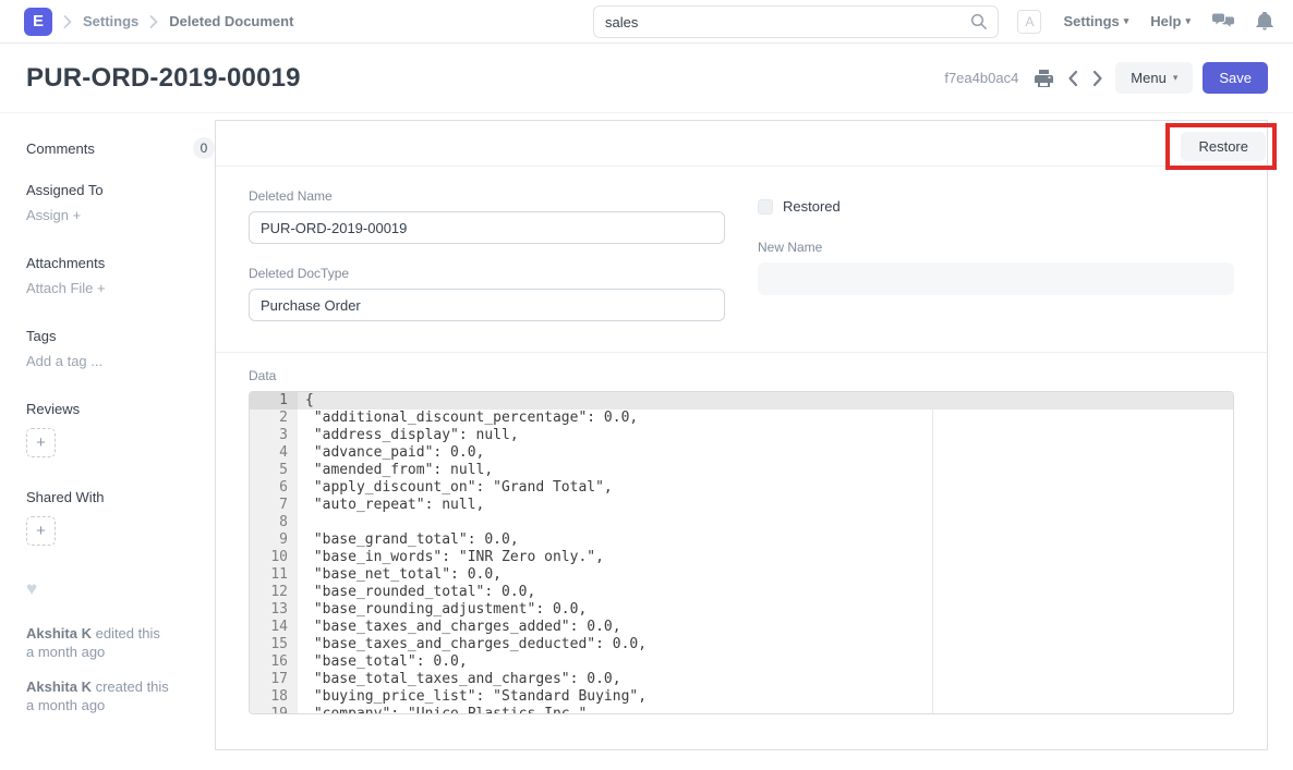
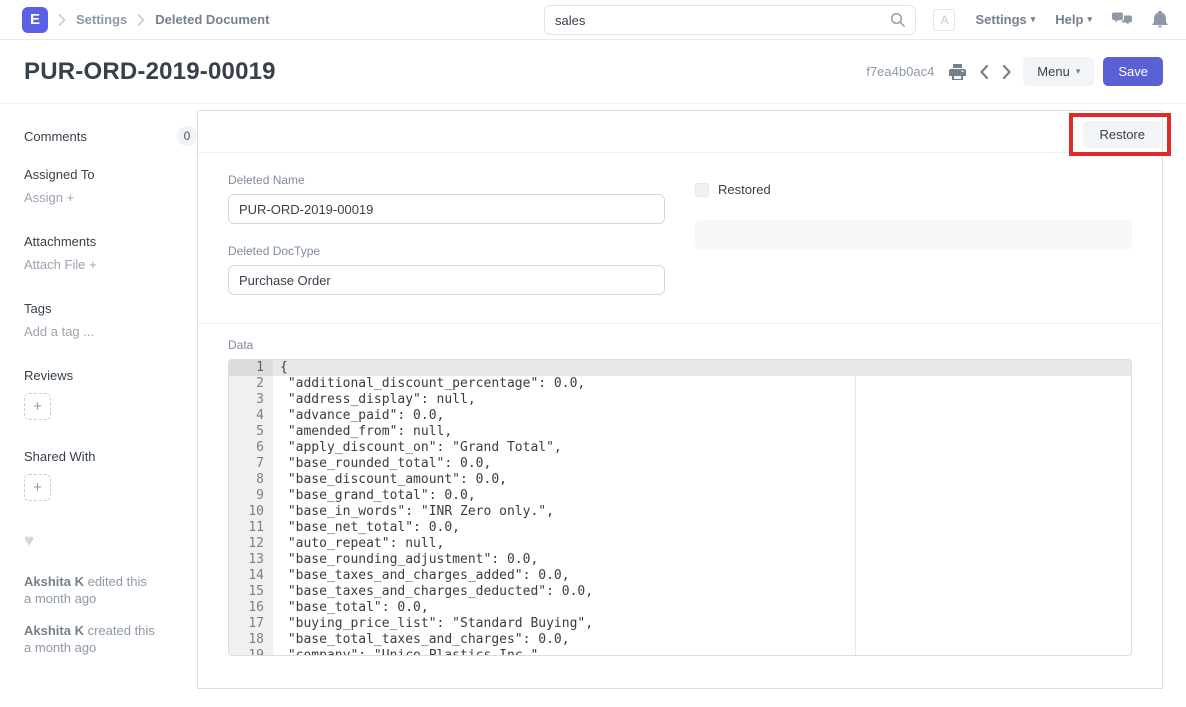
  E
  Settings
  Deleted Document
  sales
  A
  Settings
  ▾
  Help
  ▾
  PUR-ORD-2019-00019
  f7ea4b0ac4
  Menu
  ▾
  Save
  Comments
  0
  Assigned To
  Assign +
  Attachments
  Attach File +
  Tags
  Add a tag ...
  Reviews
  +
  Shared With
  +
  ♥
  Akshita K edited this
  a month ago
  Akshita K created this
  a month ago
  Restore
  Deleted Name
  PUR-ORD-2019-00019
  Deleted DocType
  Purchase Order
  Restored
- New Name
  Data
  1
  {
  2
  "additional_discount_percentage": 0.0,
  3
  "address_display": null,
  4
  "advance_paid": 0.0,
  5
  "amended_from": null,
  6
  "apply_discount_on": "Grand Total",
  7
- "auto_repeat": null,
+ "base_rounded_total": 0.0,
  8
+ "base_discount_amount": 0.0,
  9
  "base_grand_total": 0.0,
  10
  "base_in_words": "INR Zero only.",
  11
  "base_net_total": 0.0,
  12
- "base_rounded_total": 0.0,
+ "auto_repeat": null,
  13
  "base_rounding_adjustment": 0.0,
  14
  "base_taxes_and_charges_added": 0.0,
  15
  "base_taxes_and_charges_deducted": 0.0,
  16
  "base_total": 0.0,
  17
- "base_total_taxes_and_charges": 0.0,
+ "buying_price_list": "Standard Buying",
  18
- "buying_price_list": "Standard Buying",
+ "base_total_taxes_and_charges": 0.0,
